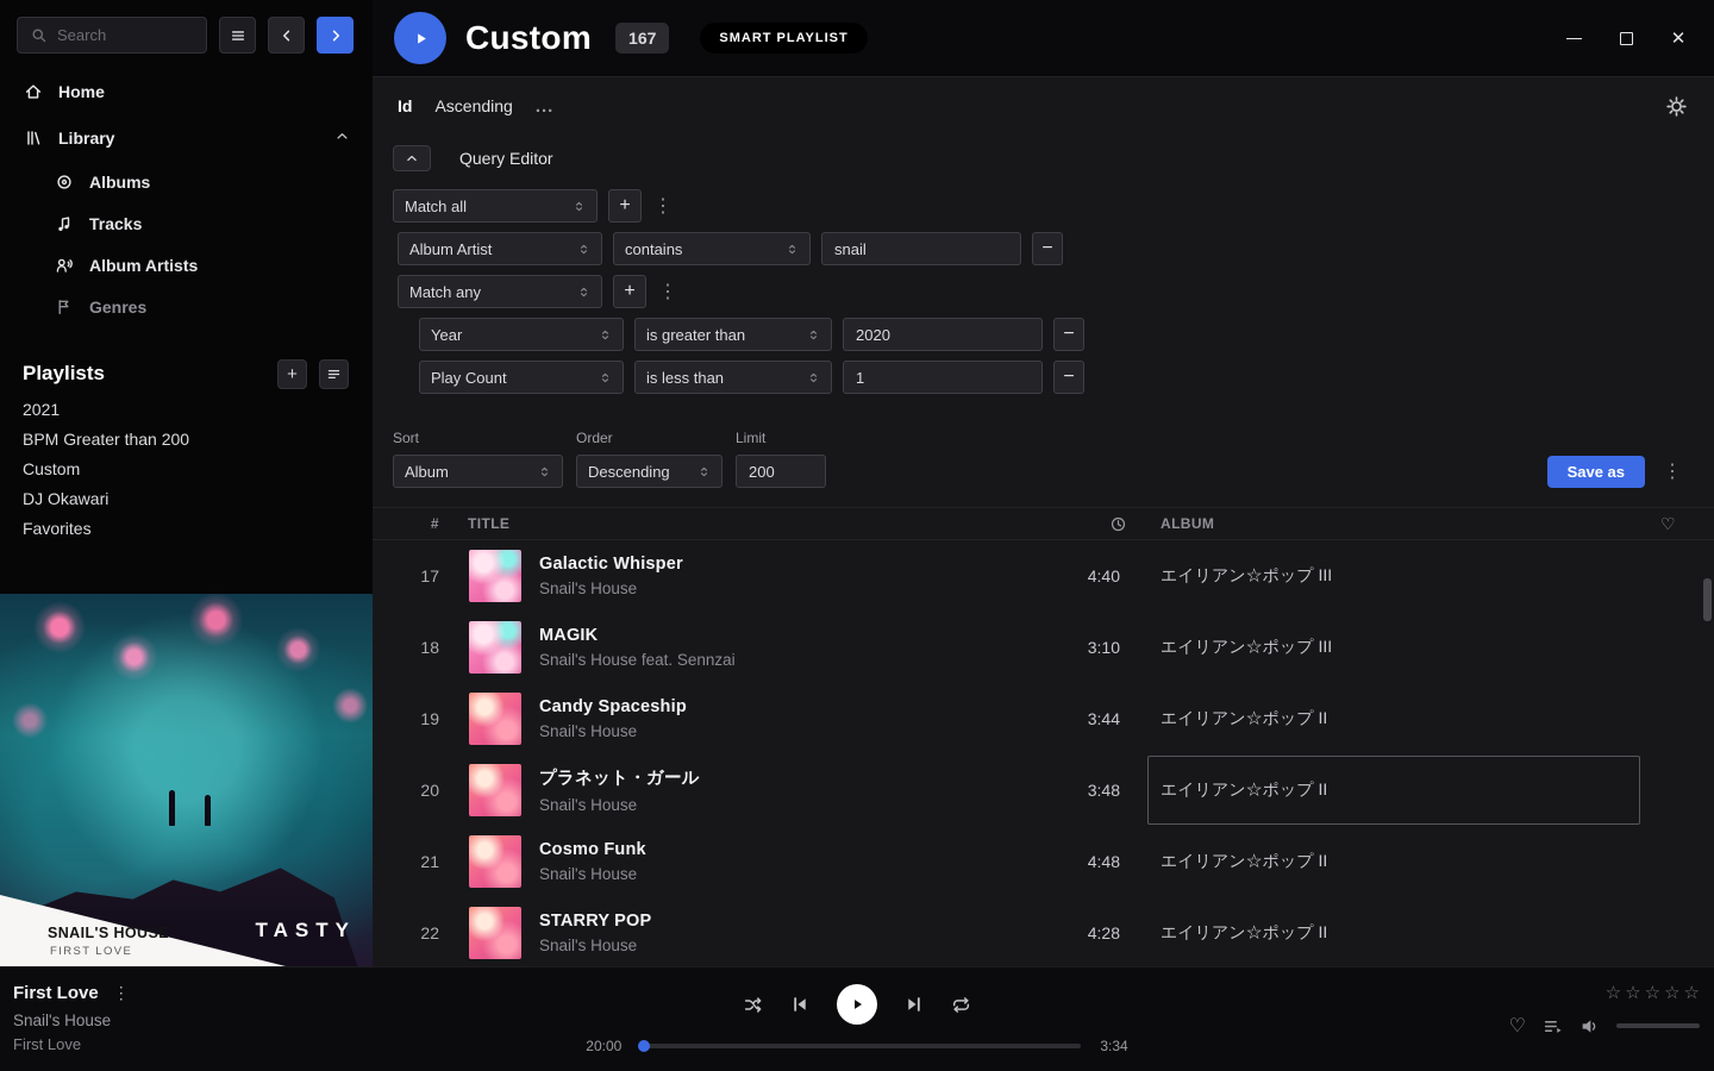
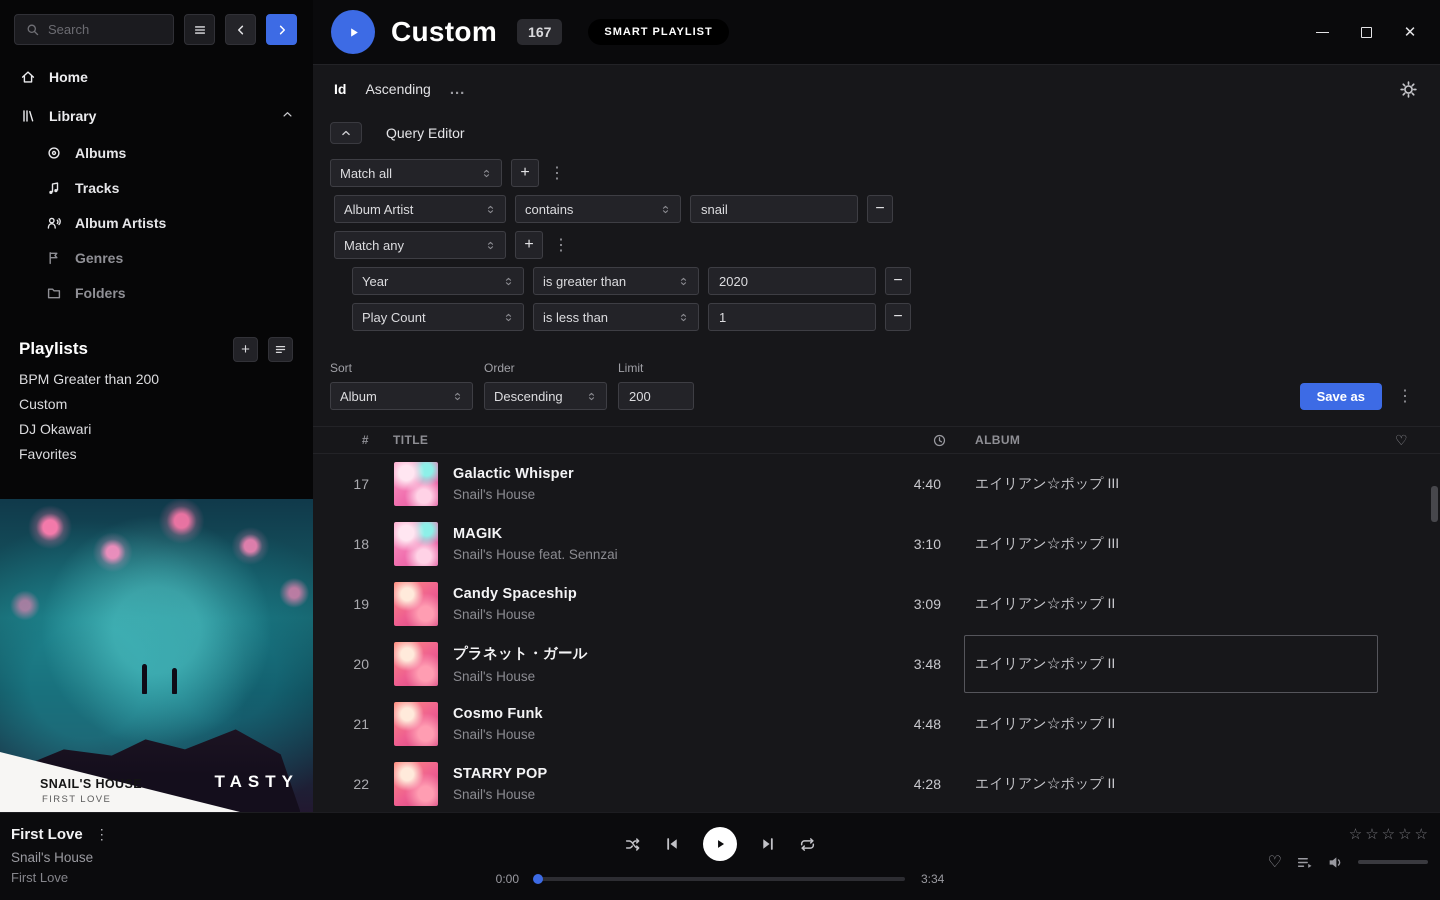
  Search
  Home
  Library
  Albums
  Tracks
  Album Artists
  Genres
+ Folders
  Playlists
  +
- 2021
  BPM Greater than 200
  Custom
  DJ Okawari
  Favorites
  SNAIL'S HOUSE
  FIRST LOVE
  TASTY
  Custom
  167
  SMART PLAYLIST
  ✕
  Id
  Ascending
  ...
  Query Editor
  Match all
  +
  ⋮
  Album Artist
  contains
  snail
  −
  Match any
  +
  ⋮
  Year
  is greater than
  2020
  −
  Play Count
  is less than
  1
  −
  Sort
  Album
  Order
  Descending
  Limit
  200
  Save as
  ⋮
  #
  TITLE
  ALBUM
  ♡
  17
  Galactic Whisper
  Snail's House
  4:40
  エイリアン☆ポップ III
  18
  MAGIK
  Snail's House feat. Sennzai
  3:10
  エイリアン☆ポップ III
  19
  Candy Spaceship
  Snail's House
- 3:44
+ 3:09
  エイリアン☆ポップ II
  20
  プラネット・ガール
  Snail's House
  3:48
  エイリアン☆ポップ II
  21
  Cosmo Funk
  Snail's House
  4:48
  エイリアン☆ポップ II
  22
  STARRY POP
  Snail's House
  4:28
  エイリアン☆ポップ II
  First Love
  ⋮
  Snail's House
  First Love
- 20:00
+ 0:00
  3:34
  ☆
  ☆
  ☆
  ☆
  ☆
  ♡
